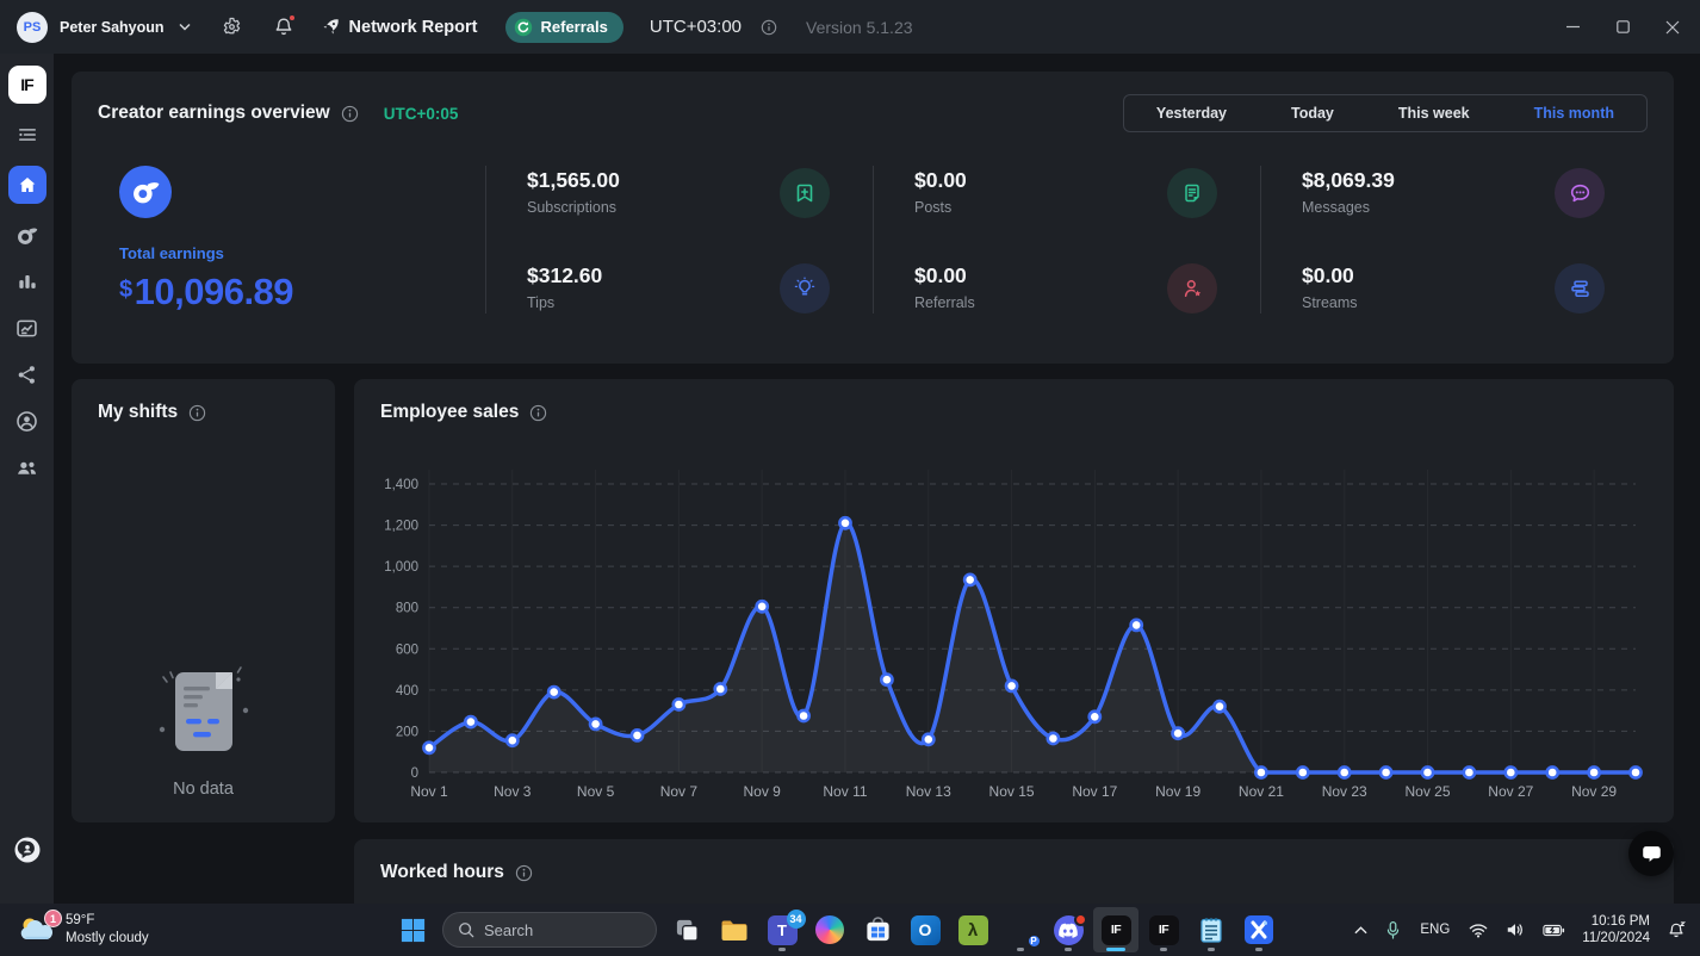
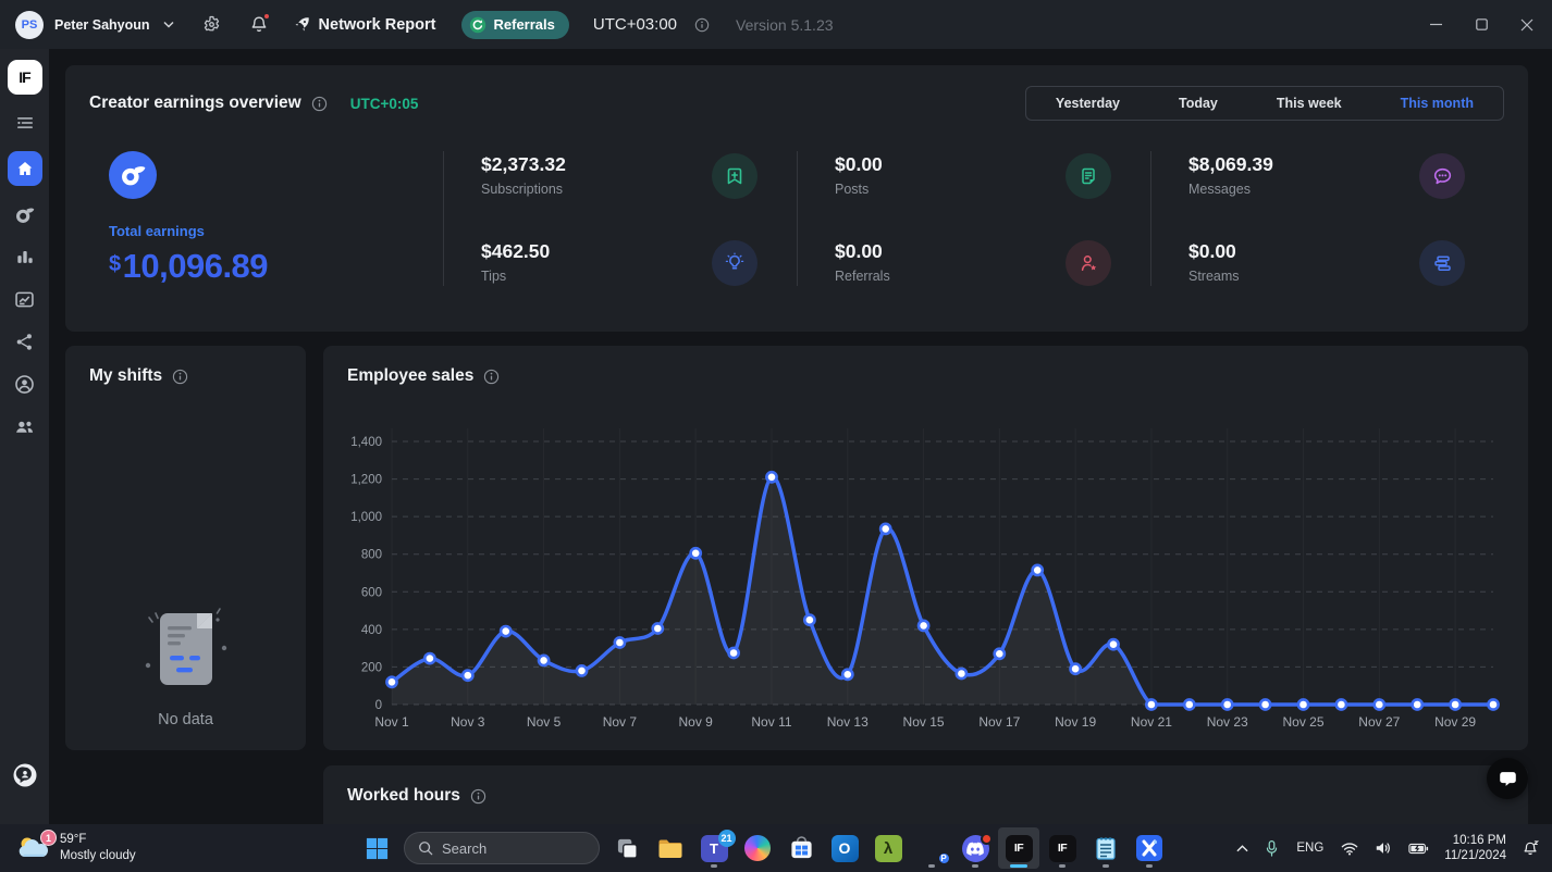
  PS
  Peter Sahyoun
  Network Report
  Referrals
  UTC+03:00
  Version 5.1.23
  IF
  Creator earnings overview
  UTC+0:05
  Yesterday
  Today
  This week
  This month
  Total earnings
  $10,096.89
- $1,565.00
+ $2,373.32
  Subscriptions
- $312.60
+ $462.50
  Tips
  $0.00
  Posts
  $0.00
  Referrals
  $8,069.39
  Messages
  $0.00
  Streams
  My shifts
  No data
  Employee sales
  0
  200
  400
  600
  800
  1,000
  1,200
  1,400
  Nov 1
  Nov 3
  Nov 5
  Nov 7
  Nov 9
  Nov 11
  Nov 13
  Nov 15
  Nov 17
  Nov 19
  Nov 21
  Nov 23
  Nov 25
  Nov 27
  Nov 29
  Worked hours
  1
  59°F
  Mostly cloudy
  Search
  T
- 34
+ 21
  O
  λ
  P
  IF
  IF
  ENG
  10:16 PM
- 11/20/2024
+ 11/21/2024
